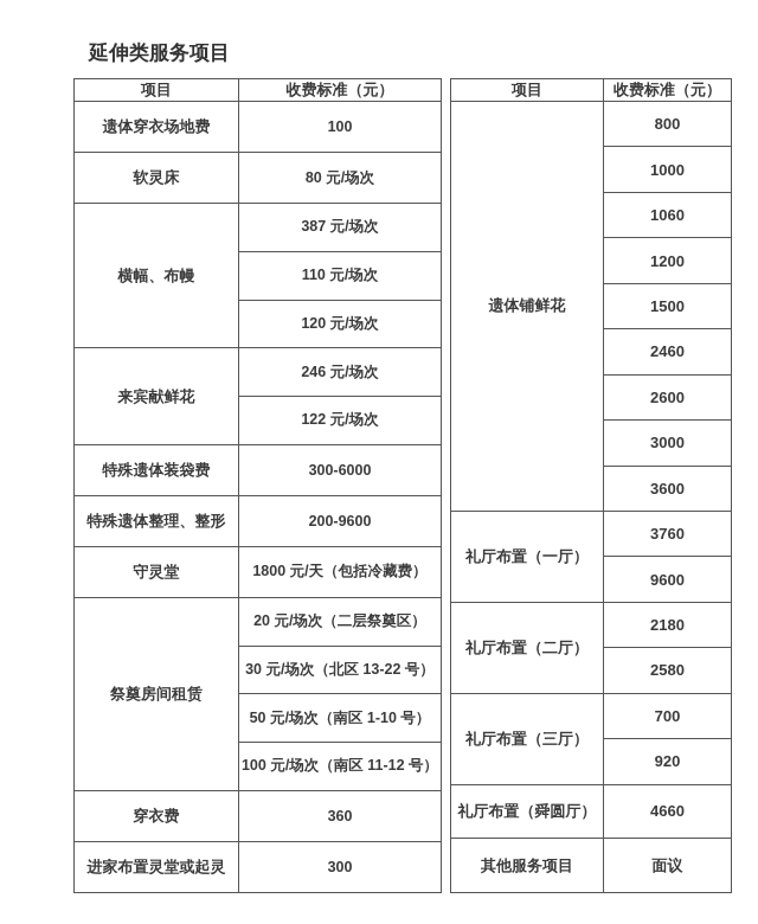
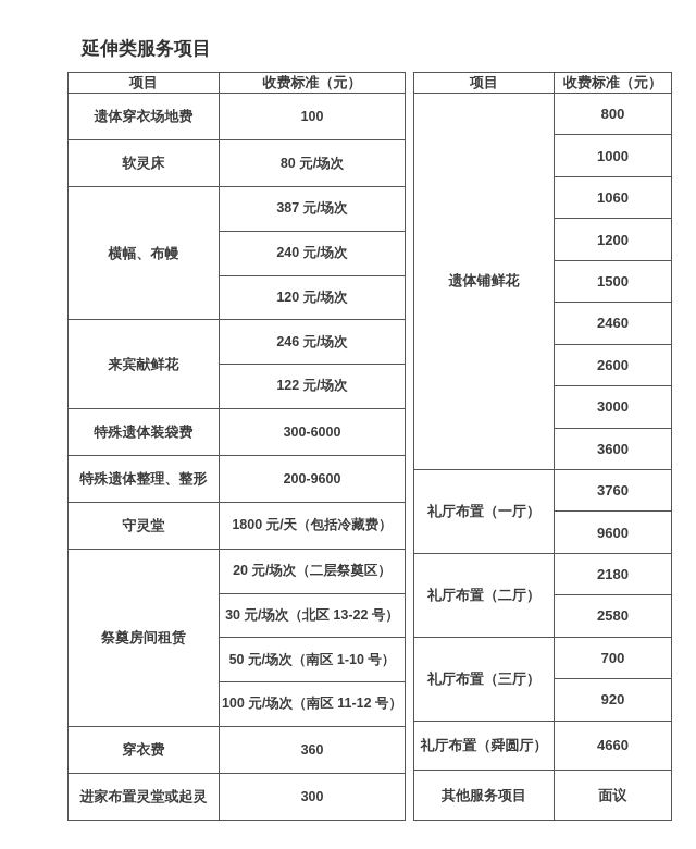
  延伸类服务项目
  项目	收费标准（元）
  遗体穿衣场地费	100
  软灵床	80 元/场次
  横幅、布幔	387 元/场次
- 110 元/场次
+ 240 元/场次
  120 元/场次
  来宾献鲜花	246 元/场次
  122 元/场次
  特殊遗体装袋费	300-6000
  特殊遗体整理、整形	200-9600
  守灵堂	1800 元/天（包括冷藏费）
  祭奠房间租赁	20 元/场次（二层祭奠区）
  30 元/场次（北区 13-22 号）
  50 元/场次（南区 1-10 号）
  100 元/场次（南区 11-12 号）
  穿衣费	360
  进家布置灵堂或起灵	300
  项目	收费标准（元）
  遗体铺鲜花	800
  1000
  1060
  1200
  1500
  2460
  2600
  3000
  3600
  礼厅布置（一厅）	3760
  9600
  礼厅布置（二厅）	2180
  2580
  礼厅布置（三厅）	700
  920
  礼厅布置（舜圆厅）	4660
  其他服务项目	面议
